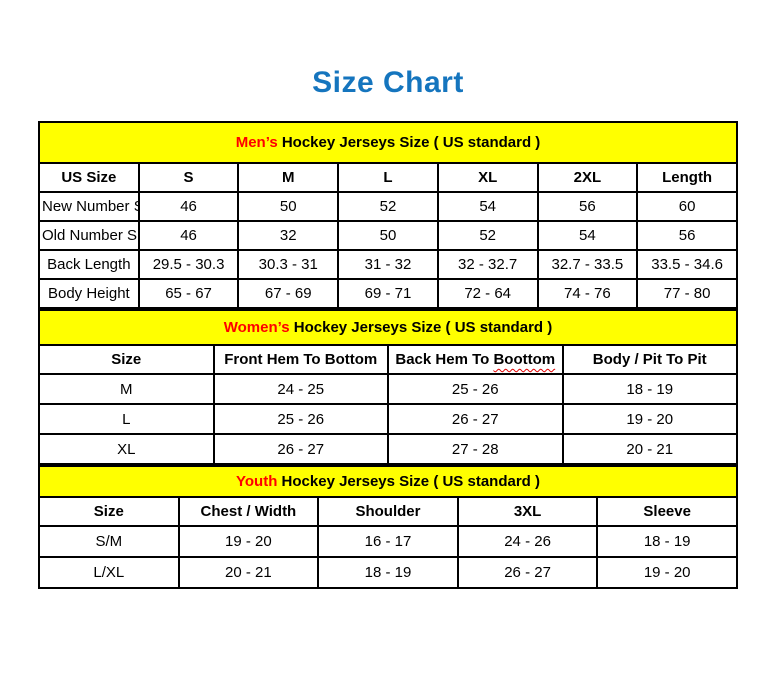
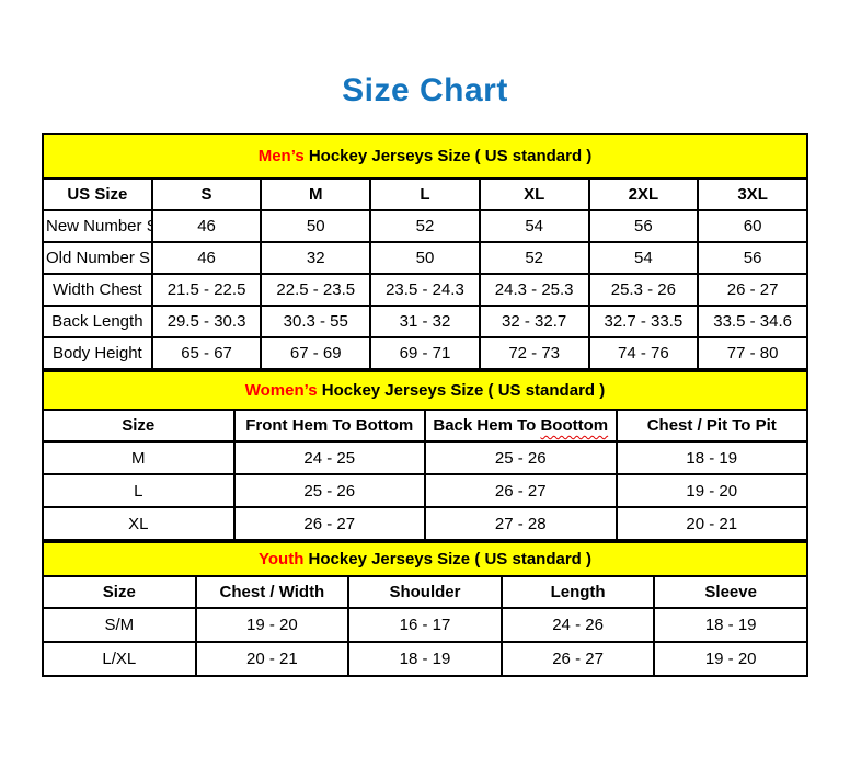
  Size Chart
  Men’s Hockey Jerseys Size ( US standard )
- US Size	S	M	L	XL	2XL	Length
+ US Size	S	M	L	XL	2XL	3XL
  New Number S	46	50	52	54	56	60
  Old Number S	46	32	50	52	54	56
+ Width Chest	21.5 - 22.5	22.5 - 23.5	23.5 - 24.3	24.3 - 25.3	25.3 - 26	26 - 27
- Back Length	29.5 - 30.3	30.3 - 31	31 - 32	32 - 32.7	32.7 - 33.5	33.5 - 34.6
+ Back Length	29.5 - 30.3	30.3 - 55	31 - 32	32 - 32.7	32.7 - 33.5	33.5 - 34.6
- Body Height	65 - 67	67 - 69	69 - 71	72 - 64	74 - 76	77 - 80
+ Body Height	65 - 67	67 - 69	69 - 71	72 - 73	74 - 76	77 - 80
  Women’s Hockey Jerseys Size ( US standard )
- Size	Front Hem To Bottom	Back Hem To Boottom	Body / Pit To Pit
+ Size	Front Hem To Bottom	Back Hem To Boottom	Chest / Pit To Pit
  M	24 - 25	25 - 26	18 - 19
  L	25 - 26	26 - 27	19 - 20
  XL	26 - 27	27 - 28	20 - 21
  Youth Hockey Jerseys Size ( US standard )
- Size	Chest / Width	Shoulder	3XL	Sleeve
+ Size	Chest / Width	Shoulder	Length	Sleeve
  S/M	19 - 20	16 - 17	24 - 26	18 - 19
  L/XL	20 - 21	18 - 19	26 - 27	19 - 20
